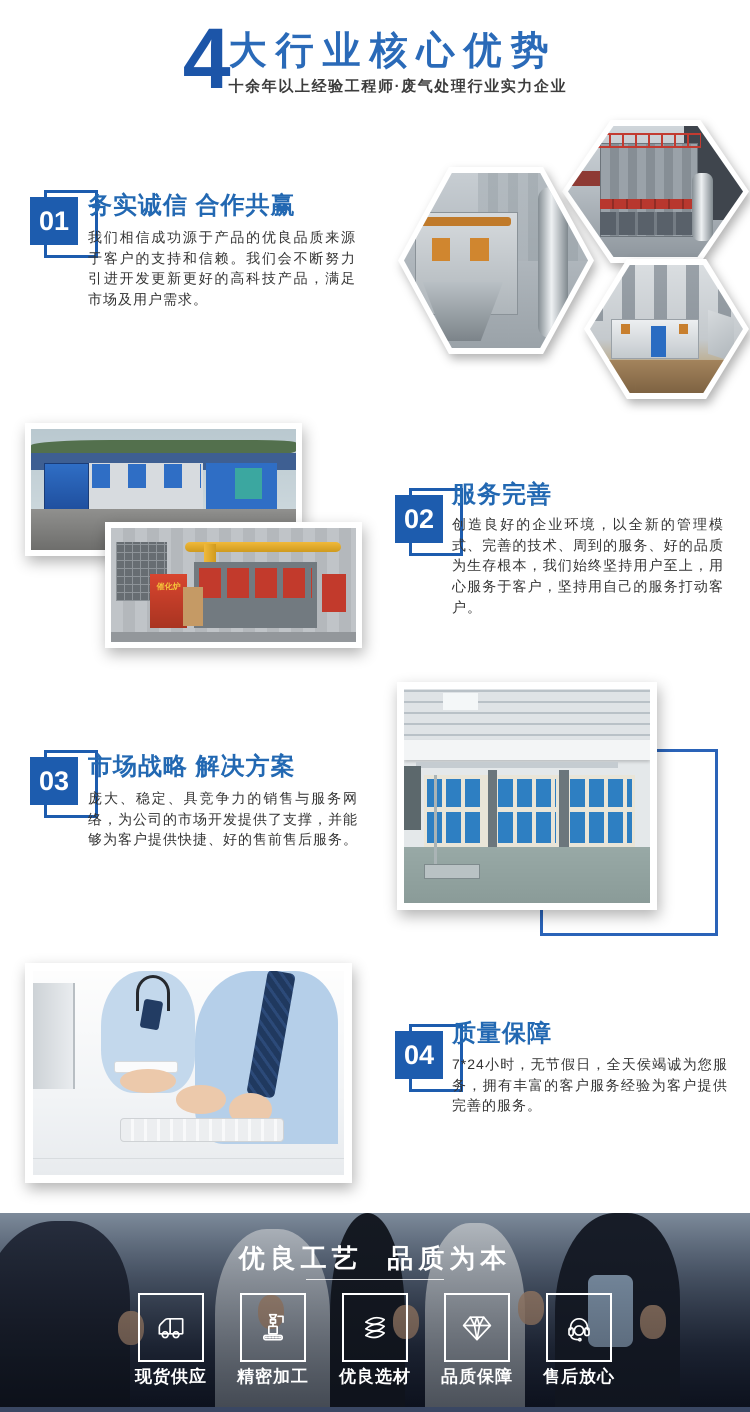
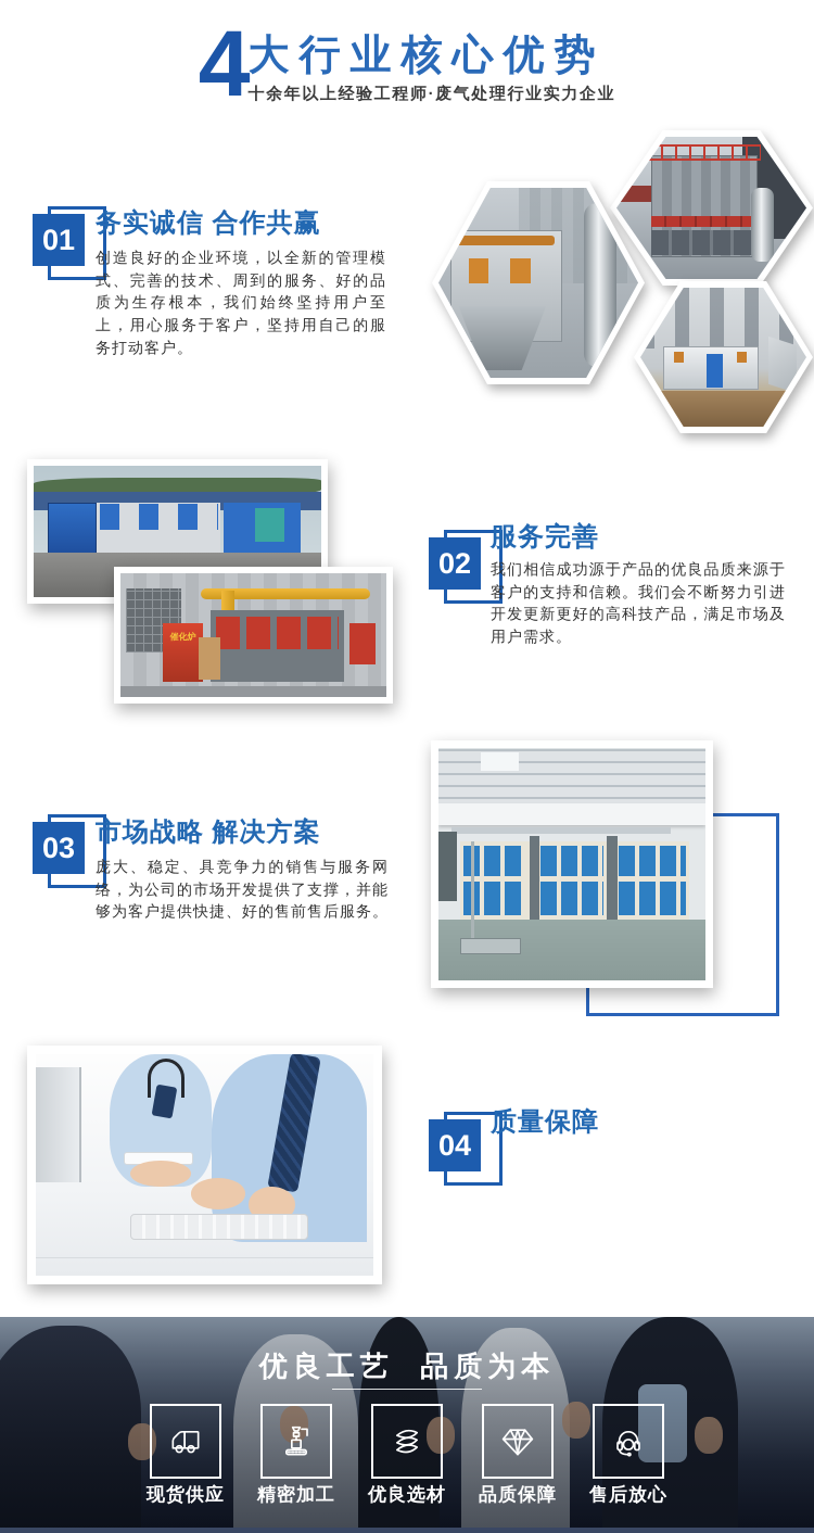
  4
  大行业核心优势
  十余年以上经验工程师·废气处理行业实力企业
  01
  务实诚信 合作共赢
- 我们相信成功源于产品的优良品质来源于客户的支持和信赖。我们会不断努力引进开发更新更好的高科技产品，满足市场及用户需求。
+ 创造良好的企业环境，以全新的管理模式、完善的技术、周到的服务、好的品质为生存根本，我们始终坚持用户至上，用心服务于客户，坚持用自己的服务打动客户。
  催化炉
  02
  服务完善
- 创造良好的企业环境，以全新的管理模式、完善的技术、周到的服务、好的品质为生存根本，我们始终坚持用户至上，用心服务于客户，坚持用自己的服务打动客户。
+ 我们相信成功源于产品的优良品质来源于客户的支持和信赖。我们会不断努力引进开发更新更好的高科技产品，满足市场及用户需求。
  03
  市场战略 解决方案
  庞大、稳定、具竞争力的销售与服务网络，为公司的市场开发提供了支撑，并能够为客户提供快捷、好的售前售后服务。
  04
  质量保障
- 7*24小时，无节假日，全天侯竭诚为您服务，拥有丰富的客户服务经验为客户提供完善的服务。
  优良工艺 品质为本
  现货供应
  精密加工
  优良选材
  品质保障
  售后放心
